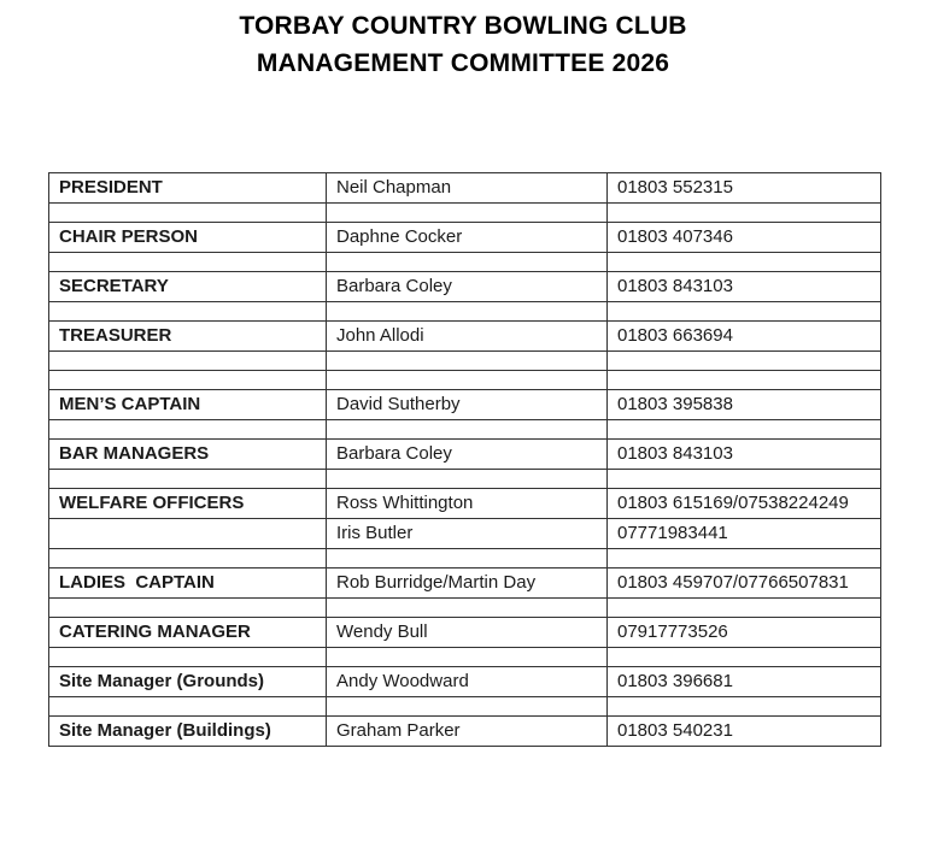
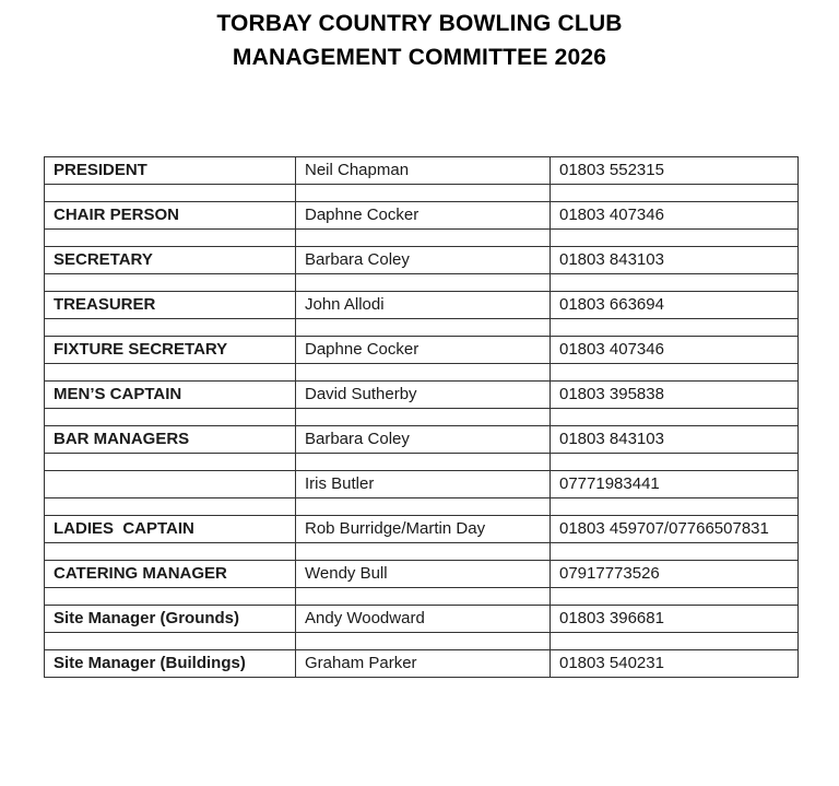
  TORBAY COUNTRY BOWLING CLUB
  MANAGEMENT COMMITTEE 2026
  PRESIDENT	Neil Chapman	01803 552315
  CHAIR PERSON	Daphne Cocker	01803 407346
  SECRETARY	Barbara Coley	01803 843103
  TREASURER	John Allodi	01803 663694
+ FIXTURE SECRETARY	Daphne Cocker	01803 407346
  MEN’S CAPTAIN	David Sutherby	01803 395838
  BAR MANAGERS	Barbara Coley	01803 843103
- WELFARE OFFICERS	Ross Whittington	01803 615169/07538224249
  	Iris Butler	07771983441
  LADIES CAPTAIN	Rob Burridge/Martin Day	01803 459707/07766507831
  CATERING MANAGER	Wendy Bull	07917773526
  Site Manager (Grounds)	Andy Woodward	01803 396681
  Site Manager (Buildings)	Graham Parker	01803 540231
